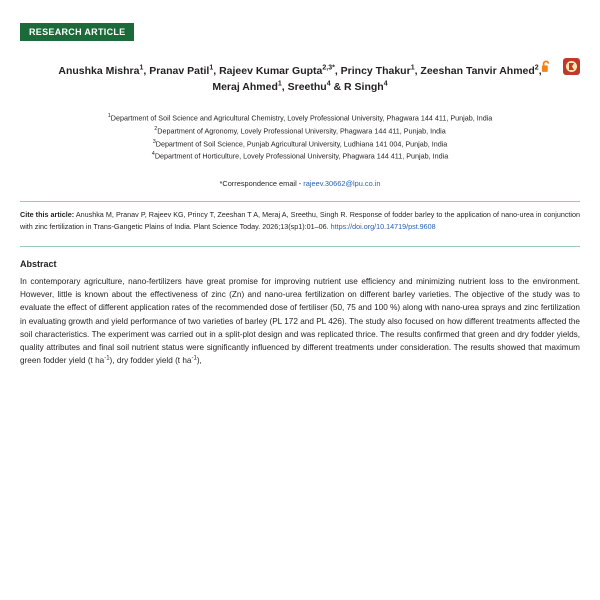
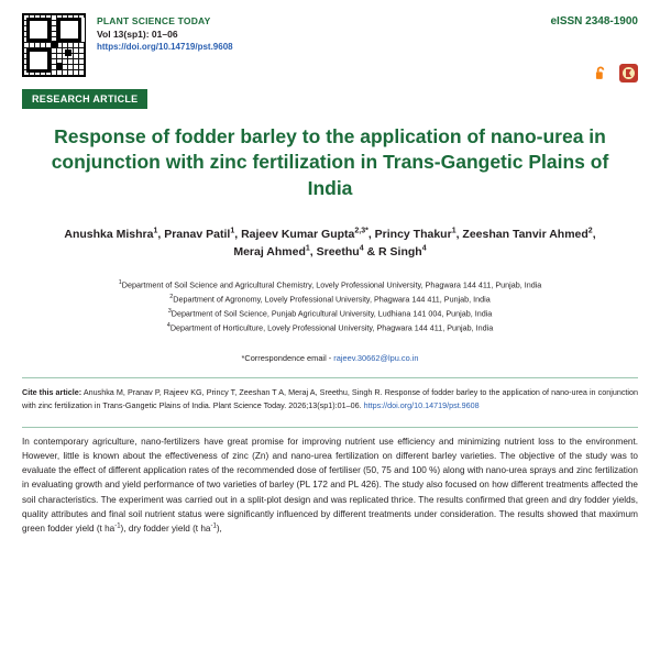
+ PLANT SCIENCE TODAY
+ Vol 13(sp1): 01–06
+ https://doi.org/10.14719/pst.9608
+ eISSN 2348-1900
  RESEARCH ARTICLE
+ Response of fodder barley to the application of nano-urea in conjunction with zinc fertilization in Trans-Gangetic Plains of India
  Anushka Mishra , Pranav Patil , Rajeev Kumar Gupta , Princy Thakur , Zeeshan Tanvir Ahmed , Meraj Ahmed , Sreethu & R Singh
  Department of Soil Science and Agricultural Chemistry, Lovely Professional University, Phagwara 144 411, Punjab, India
  Department of Agronomy, Lovely Professional University, Phagwara 144 411, Punjab, India
  Department of Soil Science, Punjab Agricultural University, Ludhiana 141 004, Punjab, India
  Department of Horticulture, Lovely Professional University, Phagwara 144 411, Punjab, India
  *Correspondence email - rajeev.30662@lpu.co.in
  Cite this article: Anushka M, Pranav P, Rajeev KG, Princy T, Zeeshan T A, Meraj A, Sreethu, Singh R. Response of fodder barley to the application of nano-urea in conjunction with zinc fertilization in Trans-Gangetic Plains of India. Plant Science Today. 2026;13(sp1):01–06. https://doi.org/10.14719/pst.9608
- Abstract
  In contemporary agriculture, nano-fertilizers have great promise for improving nutrient use efficiency and minimizing nutrient loss to the environment. However, little is known about the effectiveness of zinc (Zn) and nano-urea fertilization on different barley varieties. The objective of the study was to evaluate the effect of different application rates of the recommended dose of fertiliser (50, 75 and 100 %) along with nano-urea sprays and zinc fertilization in evaluating growth and yield performance of two varieties of barley (PL 172 and PL 426). The study also focused on how different treatments affected the soil characteristics. The experiment was carried out in a split-plot design and was replicated thrice. The results confirmed that green and dry fodder yields, quality attributes and final soil nutrient status were significantly influenced by different treatments under consideration. The results showed that maximum green fodder yield (t ha ), dry fodder yield (t ha ),
